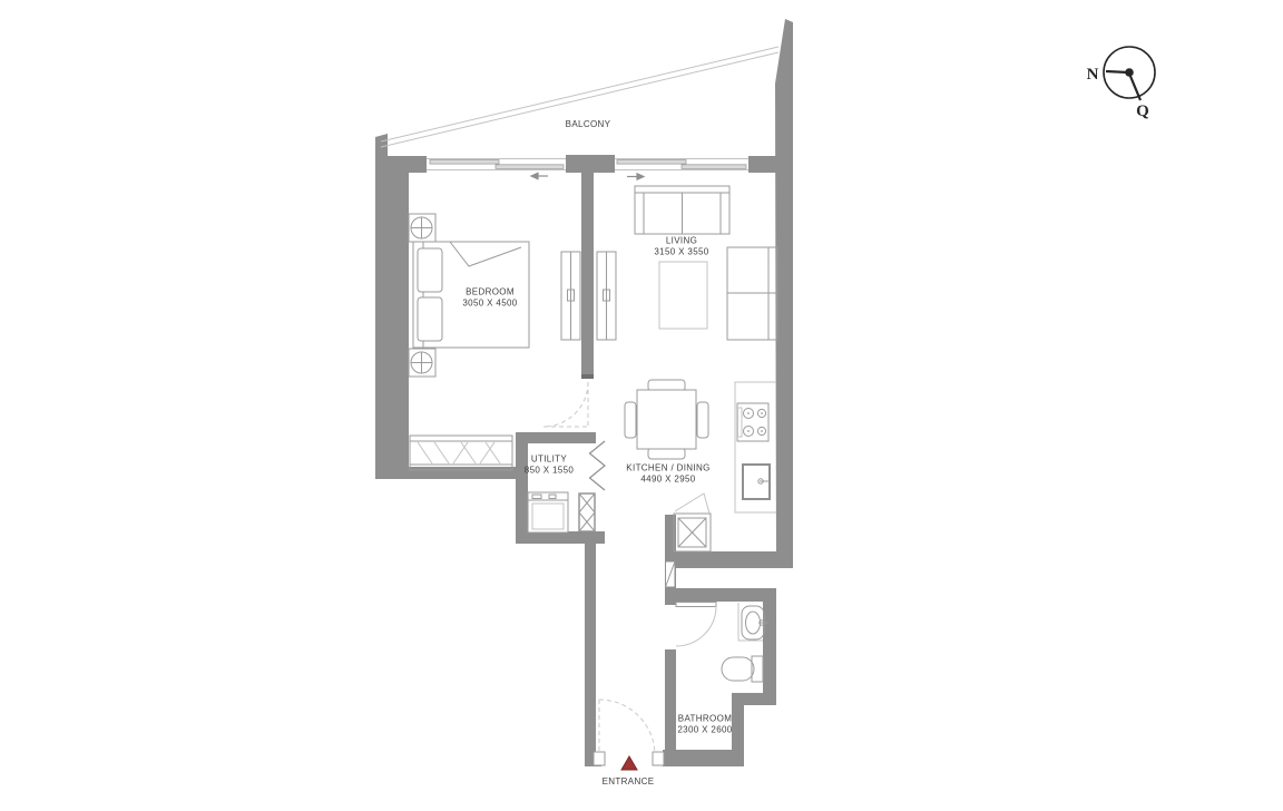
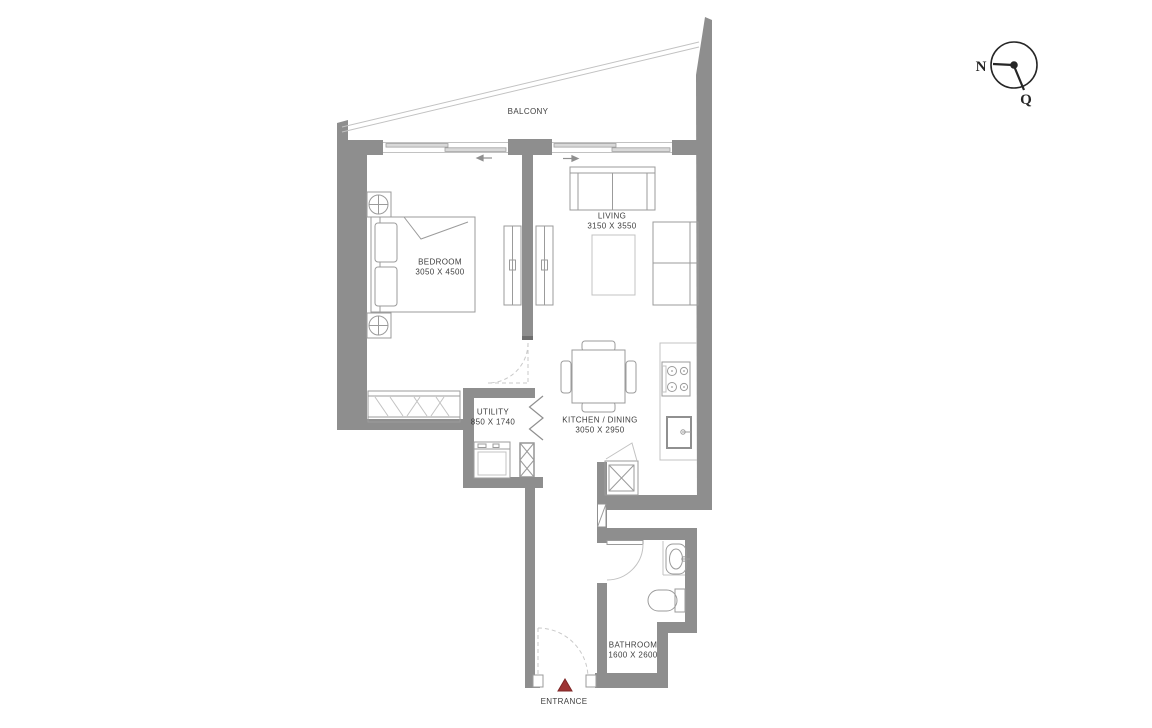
  N
  Q
  BALCONY
  BEDROOM
  3050 X 4500
  LIVING
  3150 X 3550
  UTILITY
- 850 X 1550
+ 850 X 1740
  KITCHEN / DINING
- 4490 X 2950
+ 3050 X 2950
  BATHROOM
- 2300 X 2600
+ 1600 X 2600
  ENTRANCE
